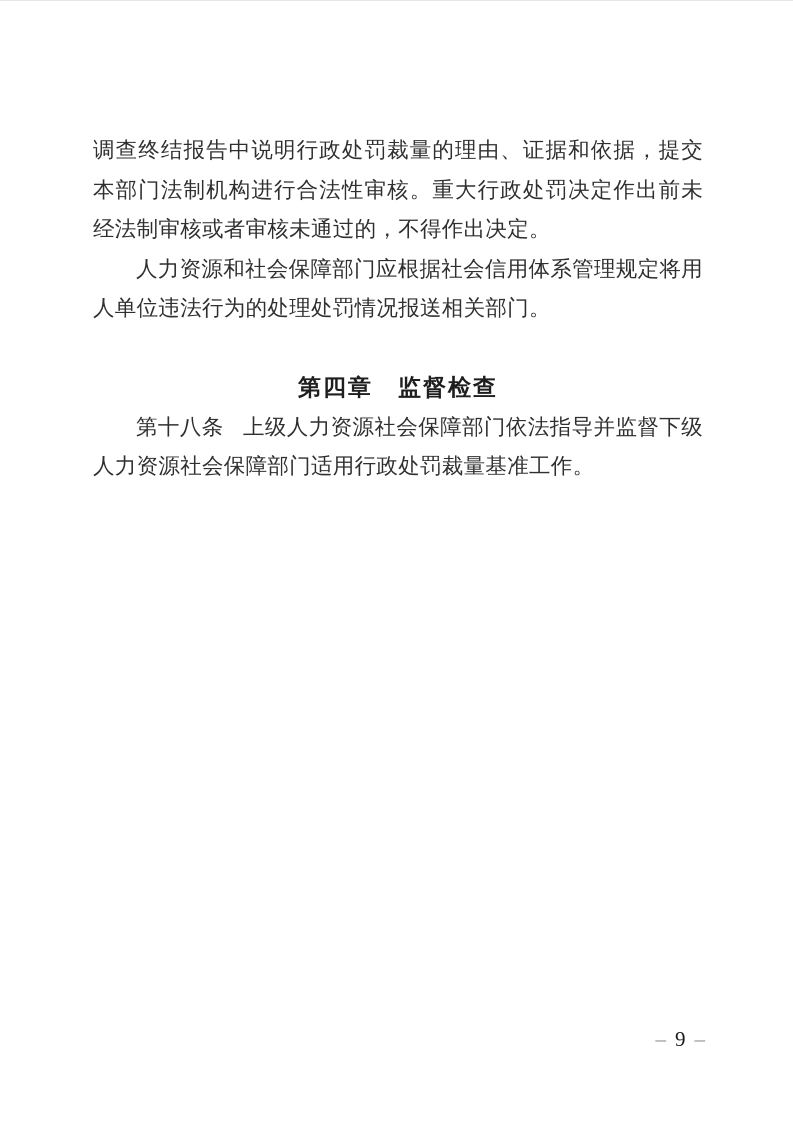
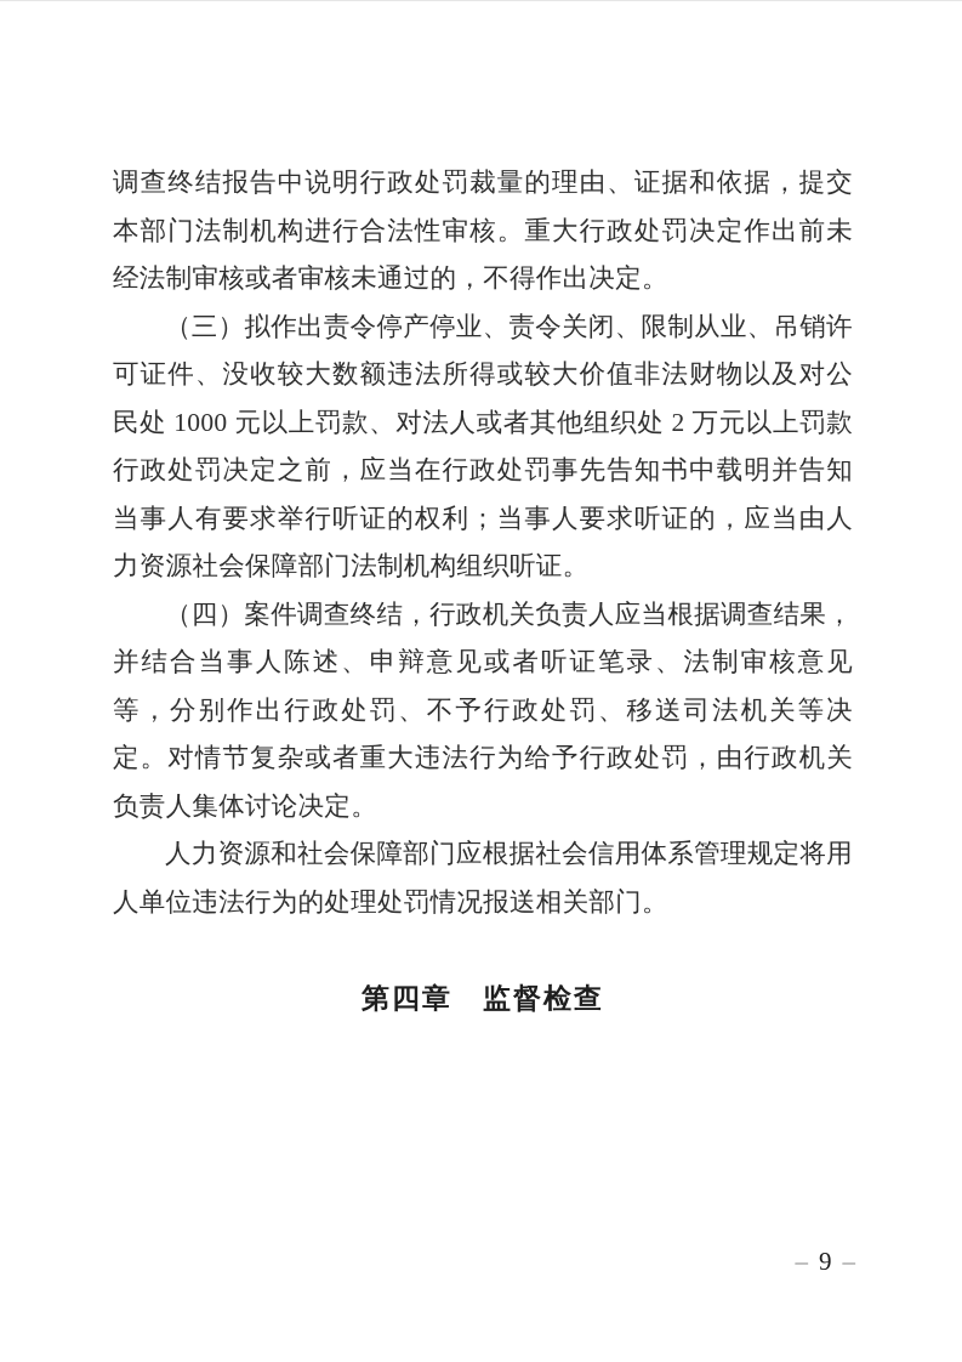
  调查终结报告中说明行政处罚裁量的理由、证据和依据，提交本部门法制机构进行合法性审核。重大行政处罚决定作出前未经法制审核或者审核未通过的，不得作出决定。
+ （三）拟作出责令停产停业、责令关闭、限制从业、吊销许可证件、没收较大数额违法所得或较大价值非法财物以及对公民处 1000 元以上罚款、对法人或者其他组织处 2 万元以上罚款行政处罚决定之前，应当在行政处罚事先告知书中载明并告知当事人有要求举行听证的权利；当事人要求听证的，应当由人力资源社会保障部门法制机构组织听证。
+ （四）案件调查终结，行政机关负责人应当根据调查结果，并结合当事人陈述、申辩意见或者听证笔录、法制审核意见等，分别作出行政处罚、不予行政处罚、移送司法机关等决定。对情节复杂或者重大违法行为给予行政处罚，由行政机关负责人集体讨论决定。
  人力资源和社会保障部门应根据社会信用体系管理规定将用人单位违法行为的处理处罚情况报送相关部门。
  第四章 监督检查
- 第十八条 上级人力资源社会保障部门依法指导并监督下级人力资源社会保障部门适用行政处罚裁量基准工作。
  – 9 –
